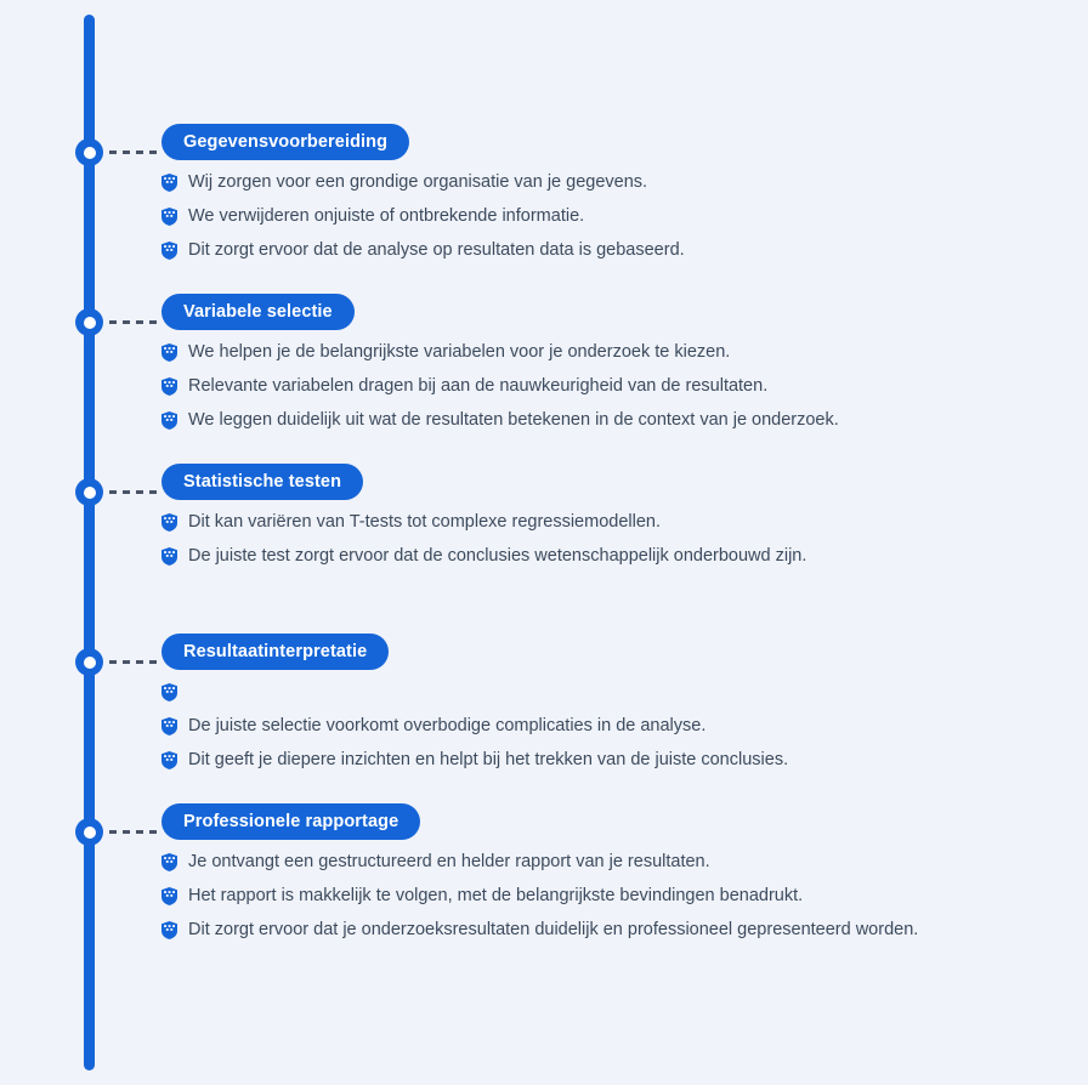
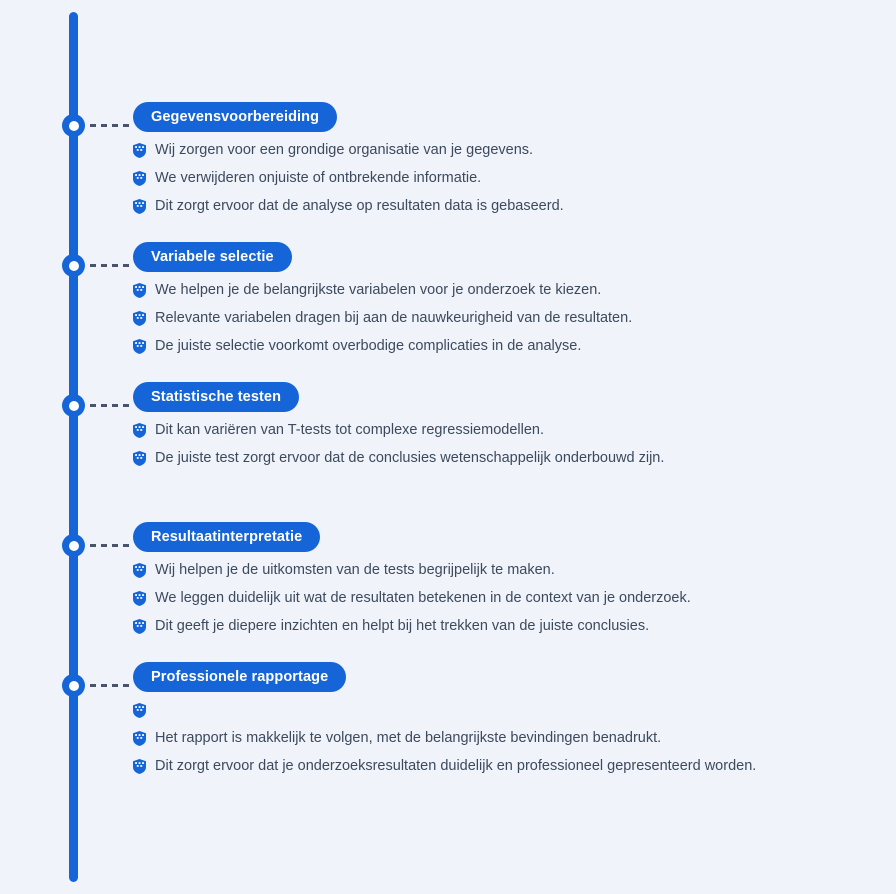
  Gegevensvoorbereiding
  Wij zorgen voor een grondige organisatie van je gegevens.
  We verwijderen onjuiste of ontbrekende informatie.
  Dit zorgt ervoor dat de analyse op resultaten data is gebaseerd.
  Variabele selectie
  We helpen je de belangrijkste variabelen voor je onderzoek te kiezen.
  Relevante variabelen dragen bij aan de nauwkeurigheid van de resultaten.
- We leggen duidelijk uit wat de resultaten betekenen in de context van je onderzoek.
+ De juiste selectie voorkomt overbodige complicaties in de analyse.
  Statistische testen
  Dit kan variëren van T-tests tot complexe regressiemodellen.
  De juiste test zorgt ervoor dat de conclusies wetenschappelijk onderbouwd zijn.
  Resultaatinterpretatie
+ Wij helpen je de uitkomsten van de tests begrijpelijk te maken.
- De juiste selectie voorkomt overbodige complicaties in de analyse.
+ We leggen duidelijk uit wat de resultaten betekenen in de context van je onderzoek.
  Dit geeft je diepere inzichten en helpt bij het trekken van de juiste conclusies.
  Professionele rapportage
- Je ontvangt een gestructureerd en helder rapport van je resultaten.
  Het rapport is makkelijk te volgen, met de belangrijkste bevindingen benadrukt.
  Dit zorgt ervoor dat je onderzoeksresultaten duidelijk en professioneel gepresenteerd worden.
